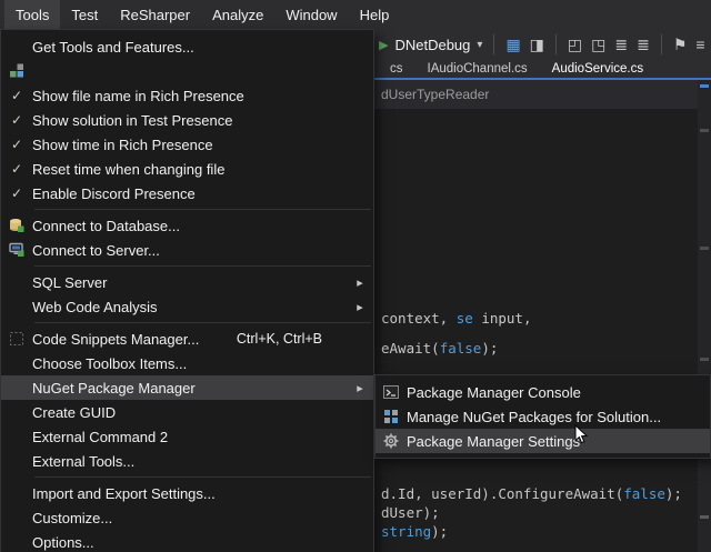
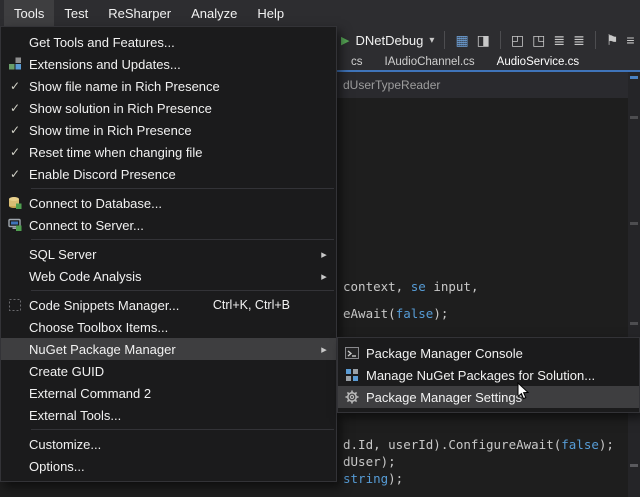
  Tools
  Test
  ReSharper
  Analyze
- Window
  Help
  ▶
  DNetDebug
  ▾
  ▦
  ◨
  ◰
  ◳
  ≣
  ≣
  ⚑
  ≡
  cs
  IAudioChannel.cs
  AudioService.cs
  dUserTypeReader
  context, se input,
  eAwait(false);
  d.Id, userId).ConfigureAwait(false);
  dUser);
  string);
  Get Tools and Features...
+ Extensions and Updates...
  ✓
  Show file name in Rich Presence
  ✓
- Show solution in Test Presence
+ Show solution in Rich Presence
  ✓
  Show time in Rich Presence
  ✓
  Reset time when changing file
  ✓
  Enable Discord Presence
  Connect to Database...
  Connect to Server...
  SQL Server
  ▸
  Web Code Analysis
  ▸
  Code Snippets Manager...
  Ctrl+K, Ctrl+B
  Choose Toolbox Items...
  NuGet Package Manager
  ▸
  Create GUID
  External Command 2
  External Tools...
- Import and Export Settings...
  Customize...
  Options...
  Package Manager Console
  Manage NuGet Packages for Solution...
  Package Manager Settings
